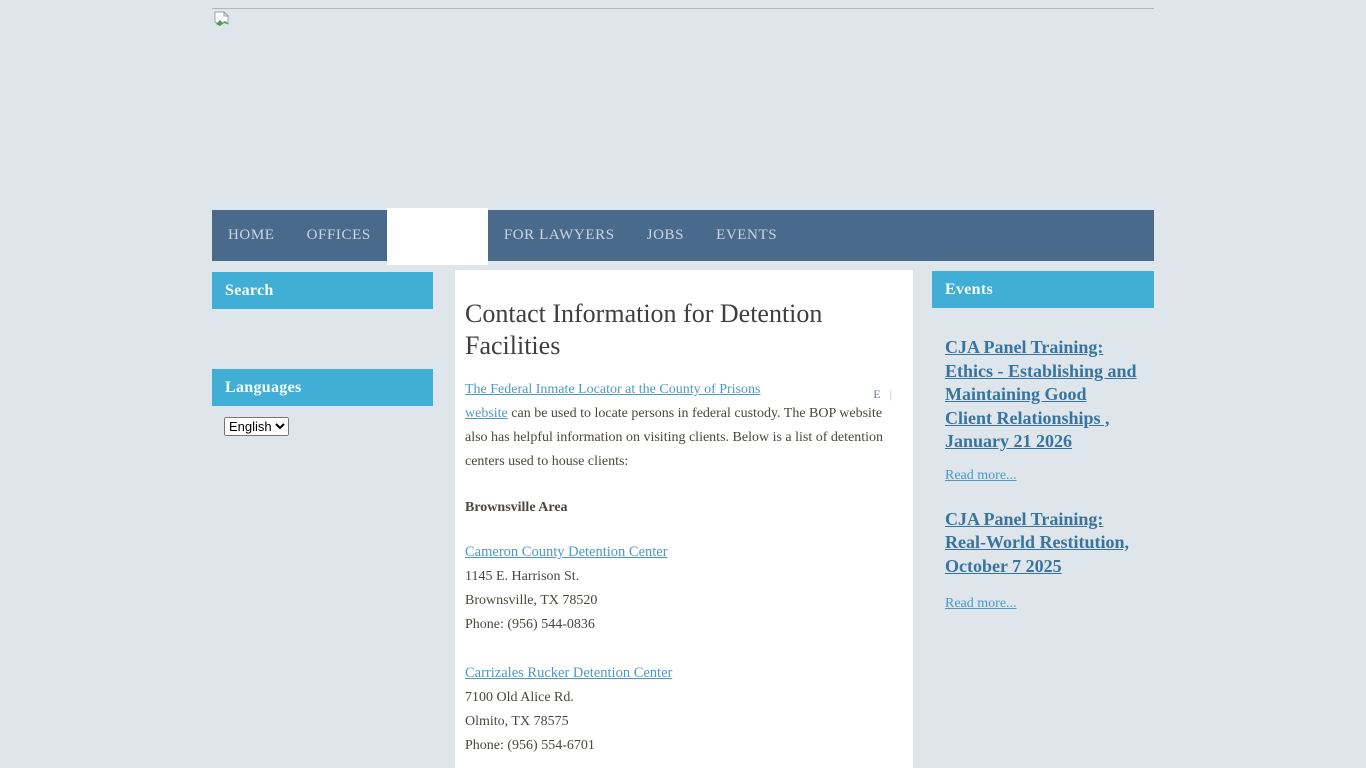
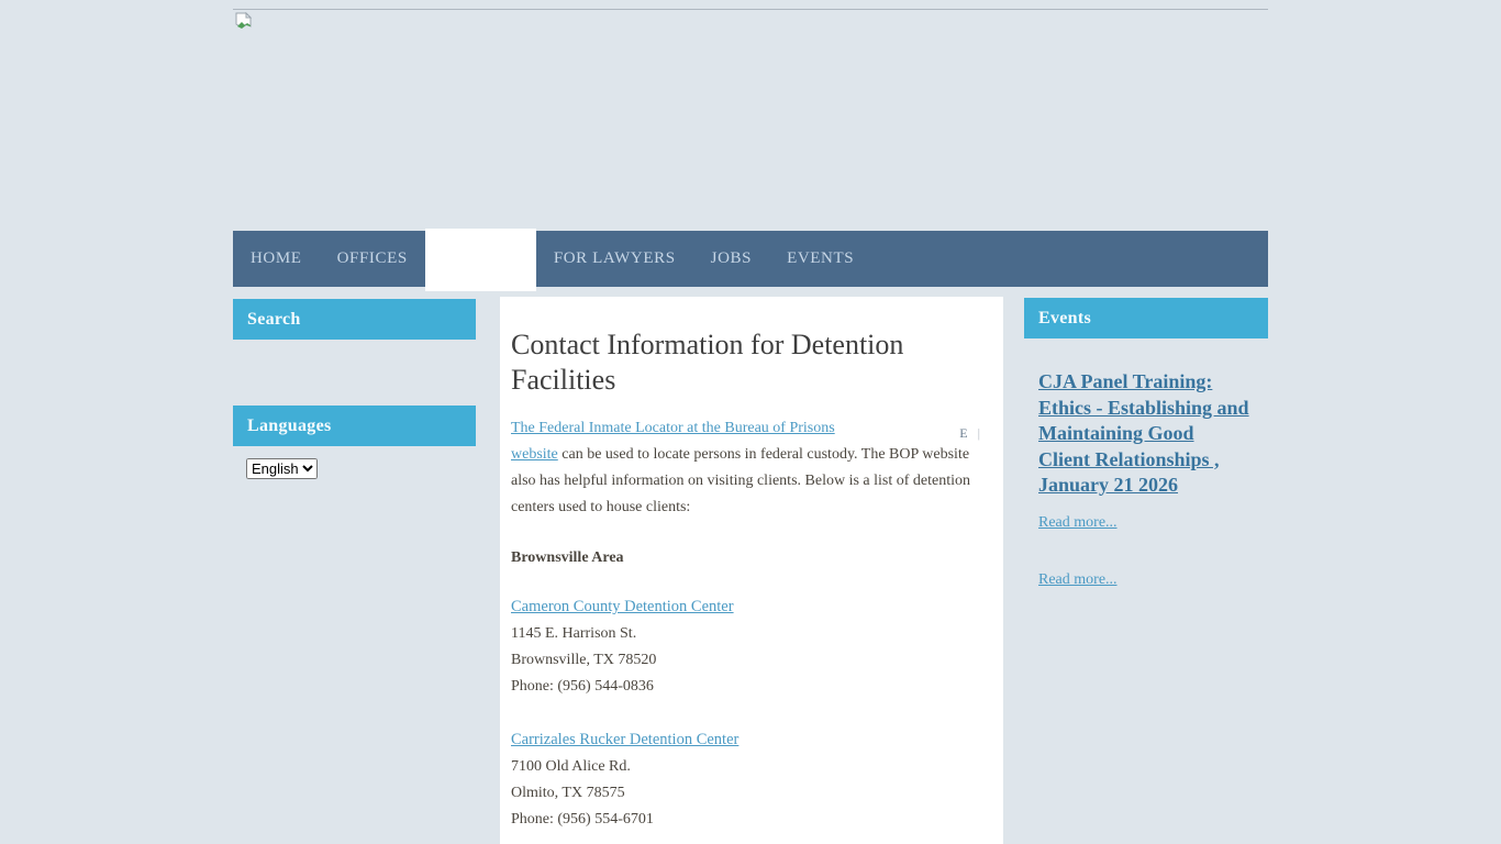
  HOME
  OFFICES
  FOR LAWYERS
  JOBS
  EVENTS
  Search
  Languages
  English
  Contact Information for Detention Facilities
  E |
- The Federal Inmate Locator at the County of Prisons website can be used to locate persons in federal custody. The BOP website also has helpful information on visiting clients. Below is a list of detention centers used to house clients:
+ The Federal Inmate Locator at the Bureau of Prisons website can be used to locate persons in federal custody. The BOP website also has helpful information on visiting clients. Below is a list of detention centers used to house clients:
  Brownsville Area
  Cameron County Detention Center
  1145 E. Harrison St.
  Brownsville, TX 78520
  Phone: (956) 544-0836
  Carrizales Rucker Detention Center
  7100 Old Alice Rd.
  Olmito, TX 78575
  Phone: (956) 554-6701
  Events
  CJA Panel Training: Ethics - Establishing and Maintaining Good Client Relationships , January 21 2026
  Read more...
- CJA Panel Training: Real-World Restitution, October 7 2025
  Read more...
